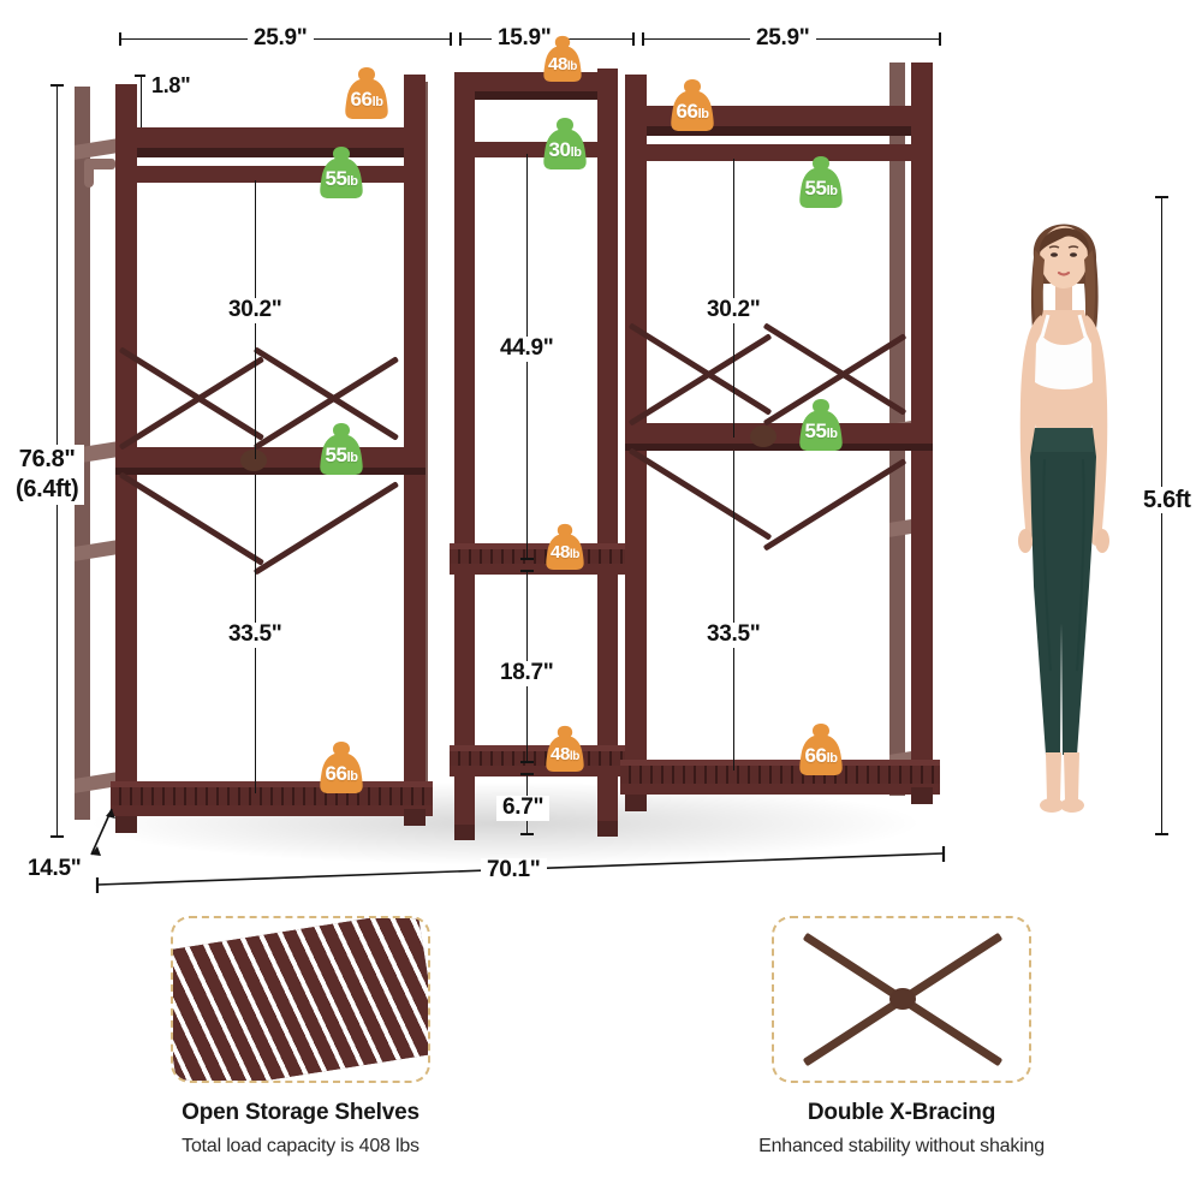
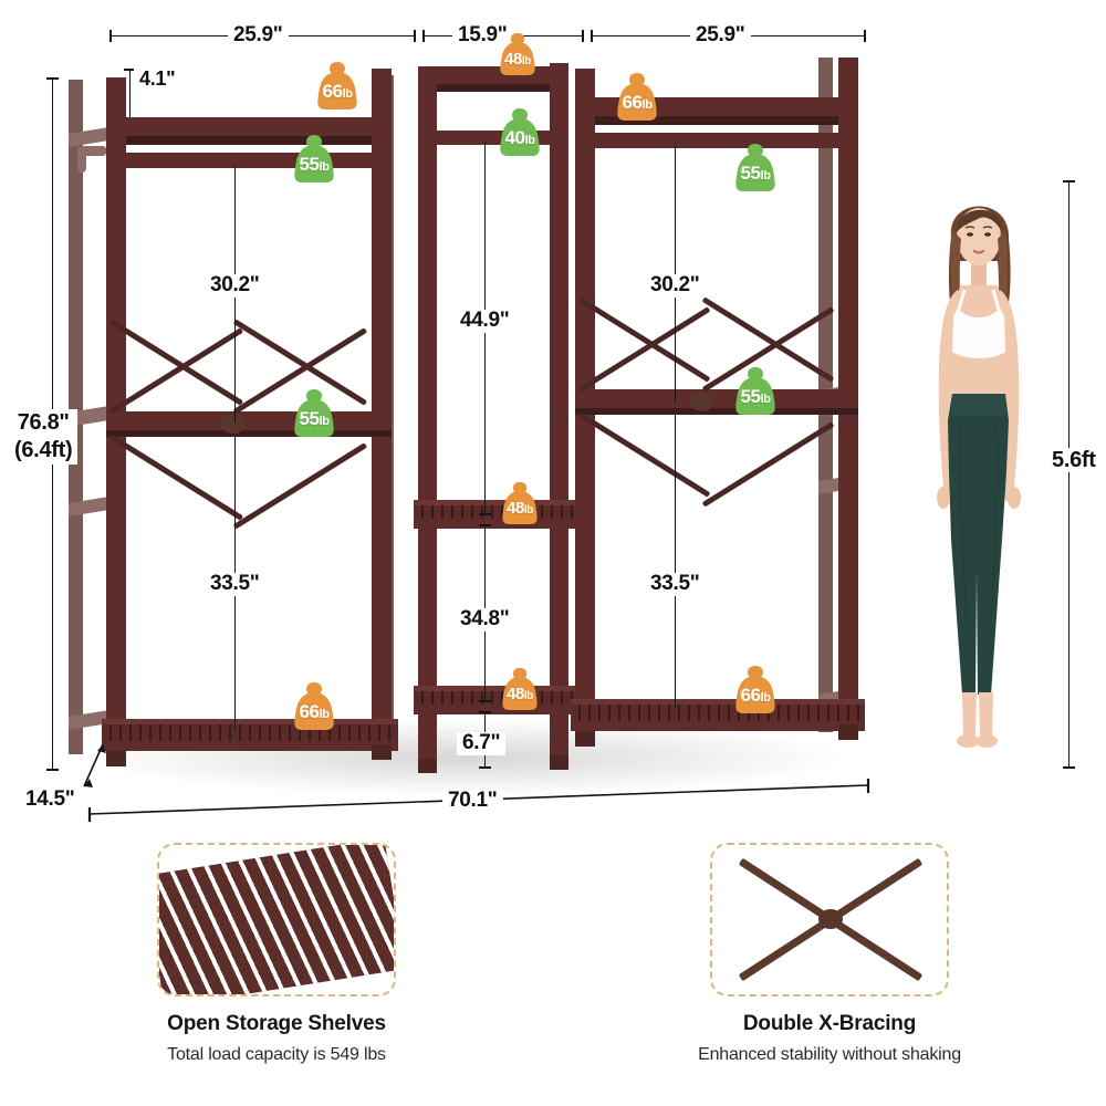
  25.9"
  15.9"
  25.9"
- 1.8"
+ 4.1"
  30.2"
  33.5"
  30.2"
  33.5"
  44.9"
- 18.7"
+ 34.8"
  6.7"
  76.8"
  (6.4ft)
  14.5"
  70.1"
  5.6ft
  66lb
  48lb
  66lb
  55lb
- 30lb
+ 40lb
  55lb
  55lb
  55lb
  48lb
  48lb
  66lb
  66lb
  Open Storage Shelves
- Total load capacity is 408 lbs
+ Total load capacity is 549 lbs
  Double X-Bracing
  Enhanced stability without shaking
